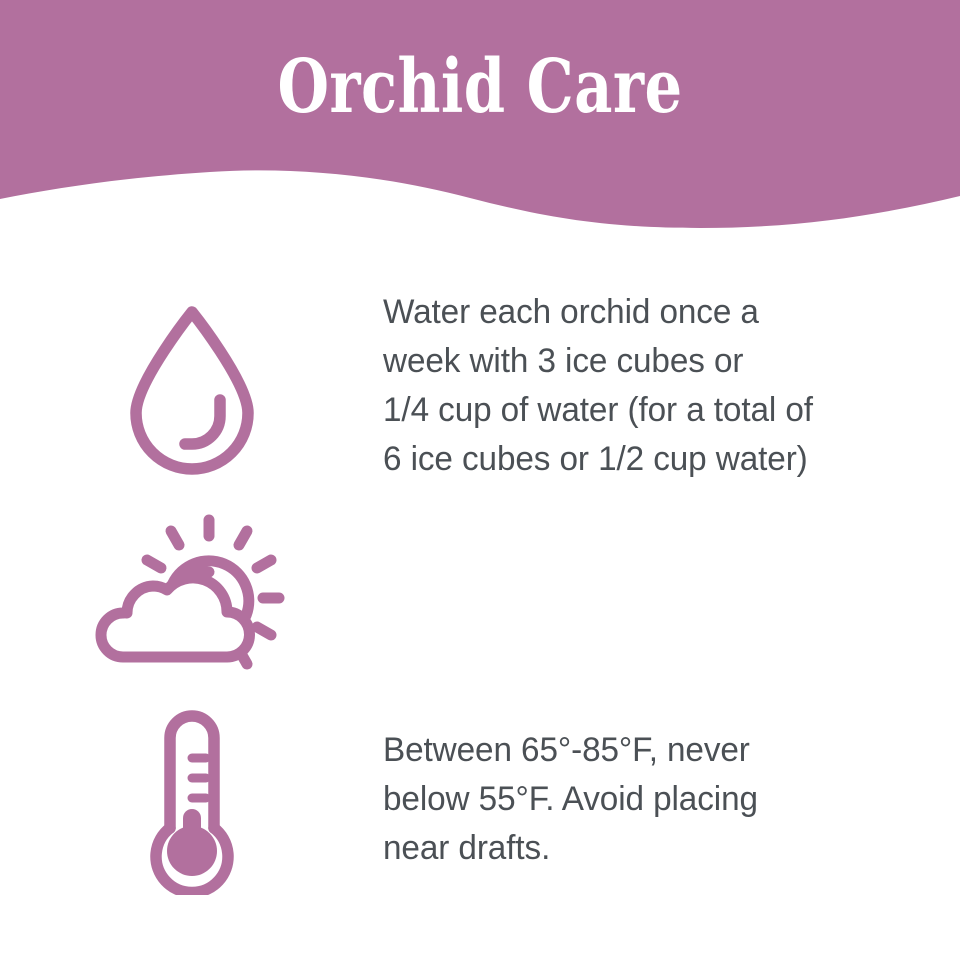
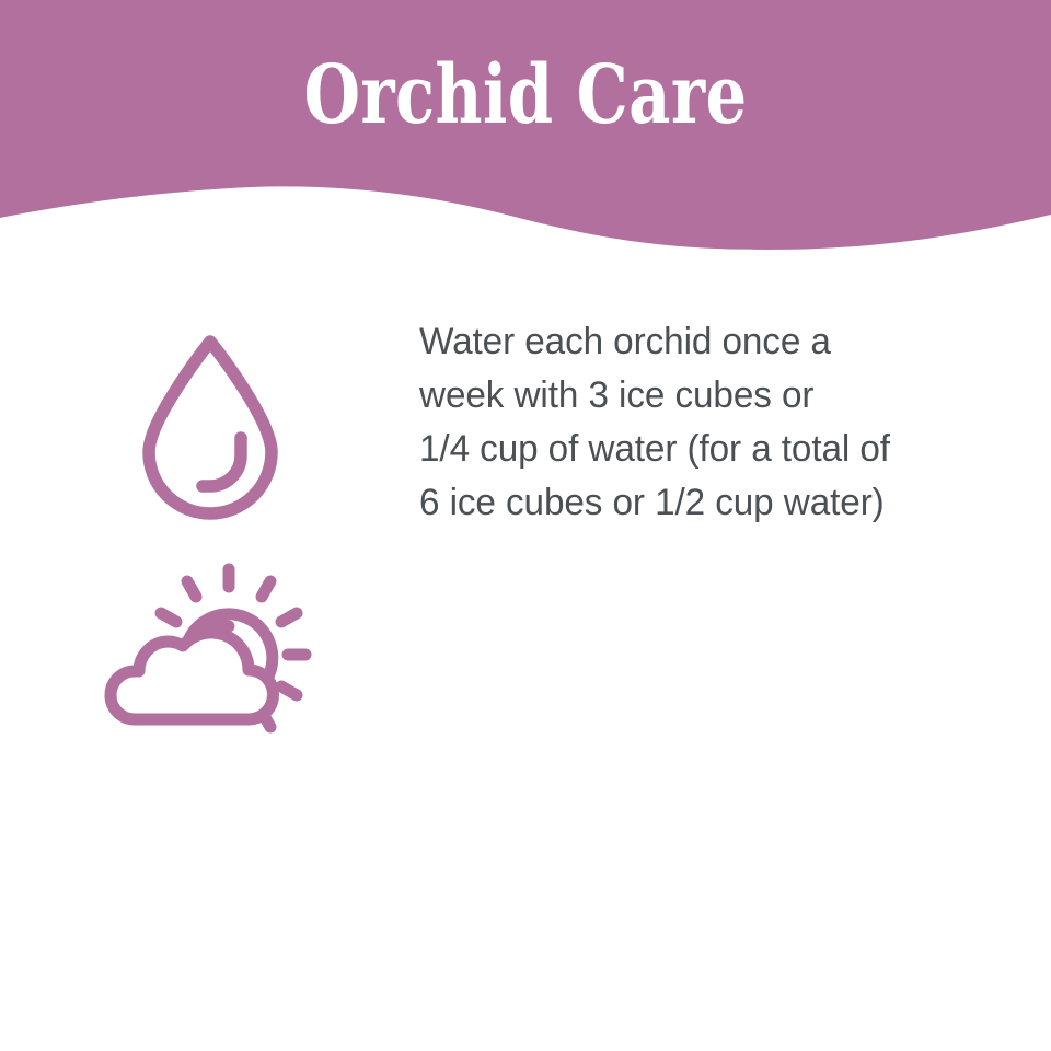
  Orchid Care
  Water each orchid once a
  week with 3 ice cubes or
  1/4 cup of water (for a total of
  6 ice cubes or 1/2 cup water)
- Between 65°-85°F, never
- below 55°F. Avoid placing
- near drafts.
